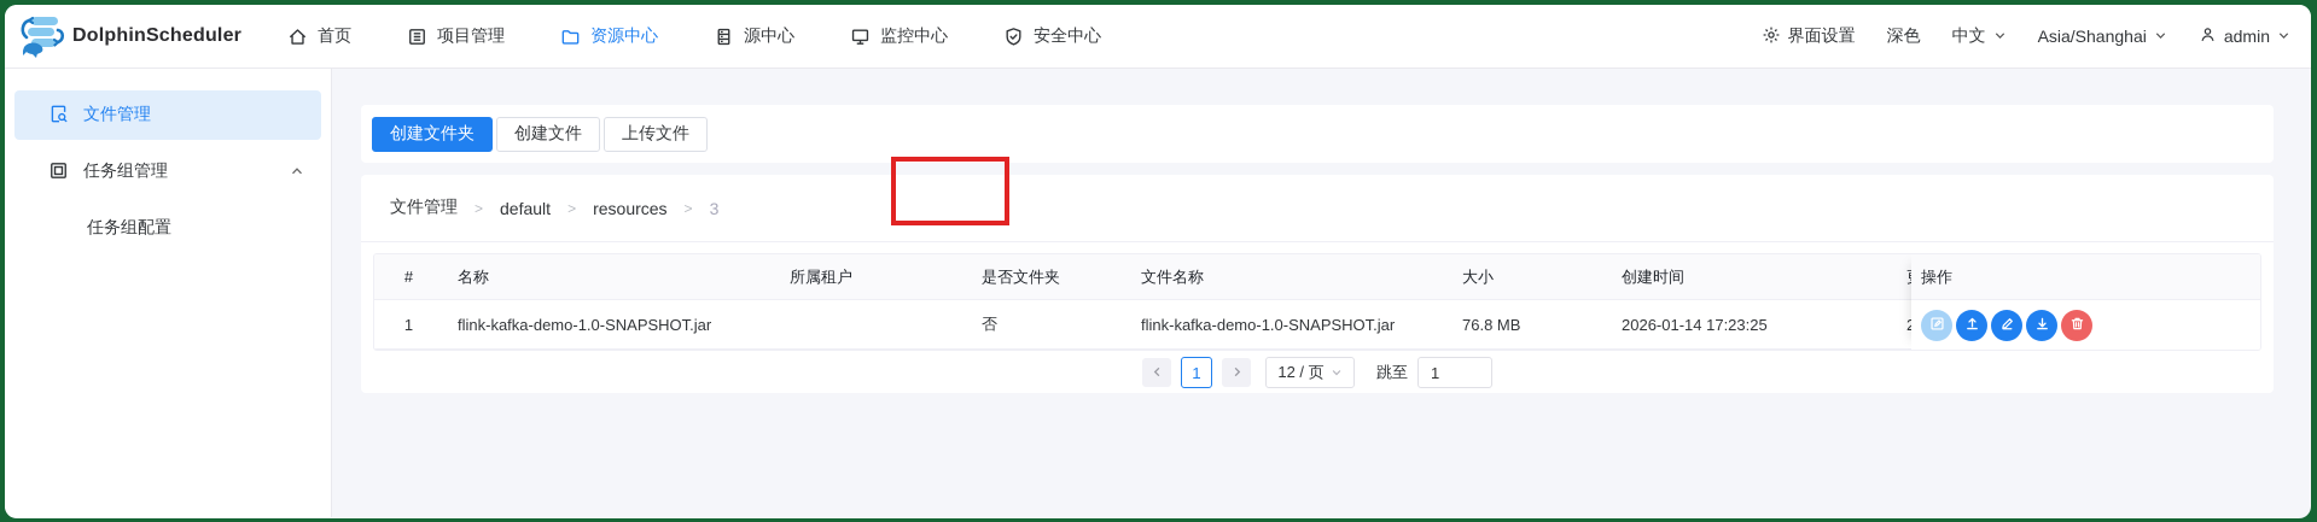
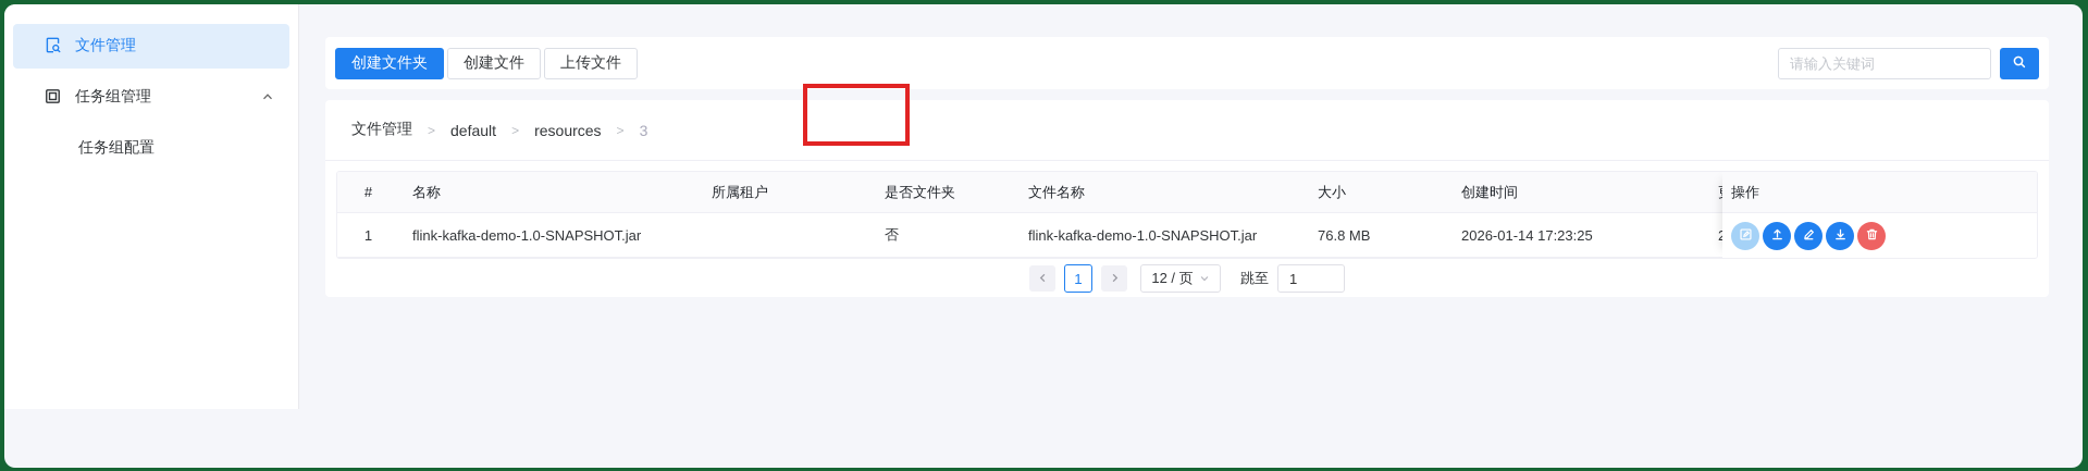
- DolphinScheduler
- 首页
- 项目管理
- 资源中心
- 源中心
- 监控中心
- 安全中心
- 界面设置
- 深色
- 中文
- Asia/Shanghai
- admin
  文件管理
  任务组管理
  任务组配置
  创建文件夹
  创建文件
  上传文件
+ 请输入关键词
  文件管理
  >
  default
  >
  resources
  >
  3
  #
  名称
  所属租户
  是否文件夹
  文件名称
  大小
  创建时间
  1
  flink-kafka-demo-1.0-SNAPSHOT.jar
  否
  flink-kafka-demo-1.0-SNAPSHOT.jar
  76.8 MB
  2026-01-14 17:23:25
  操作
  1
  12 / 页
  跳至
  1
